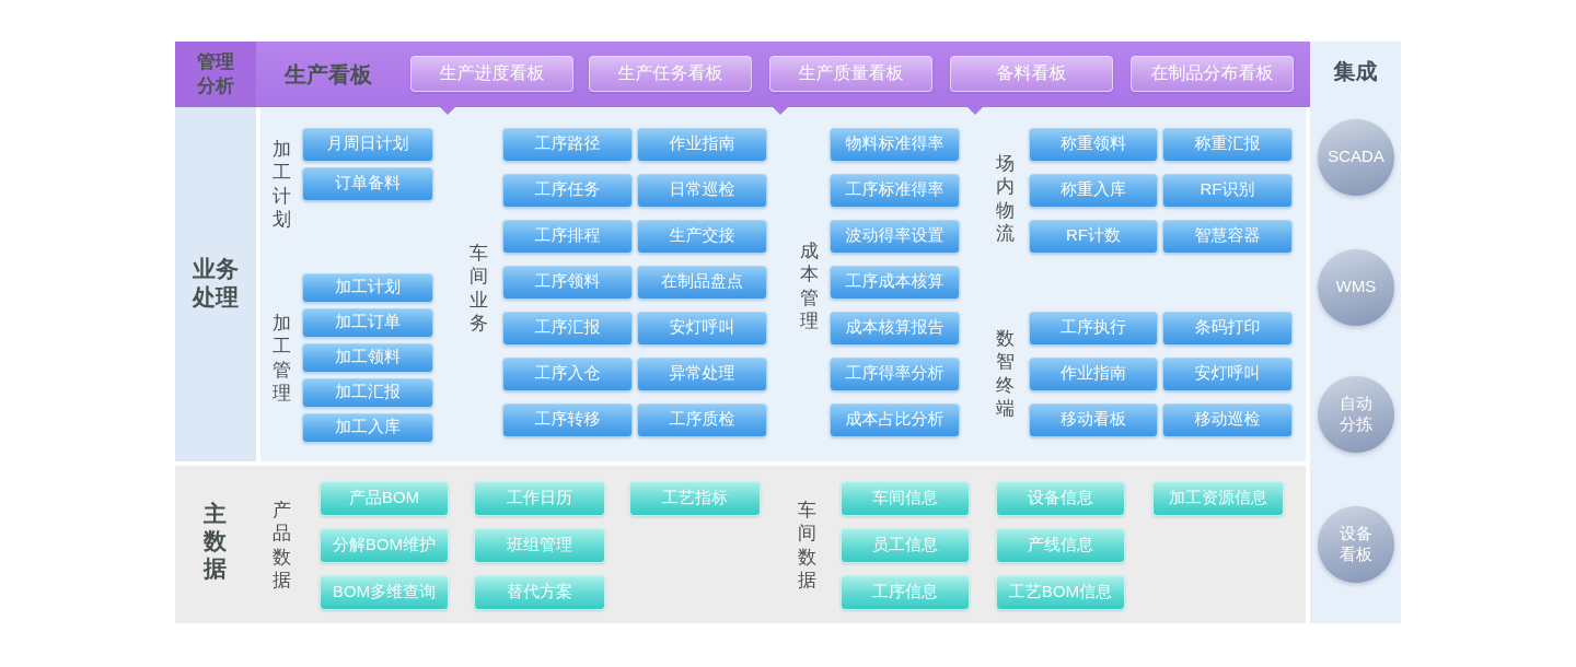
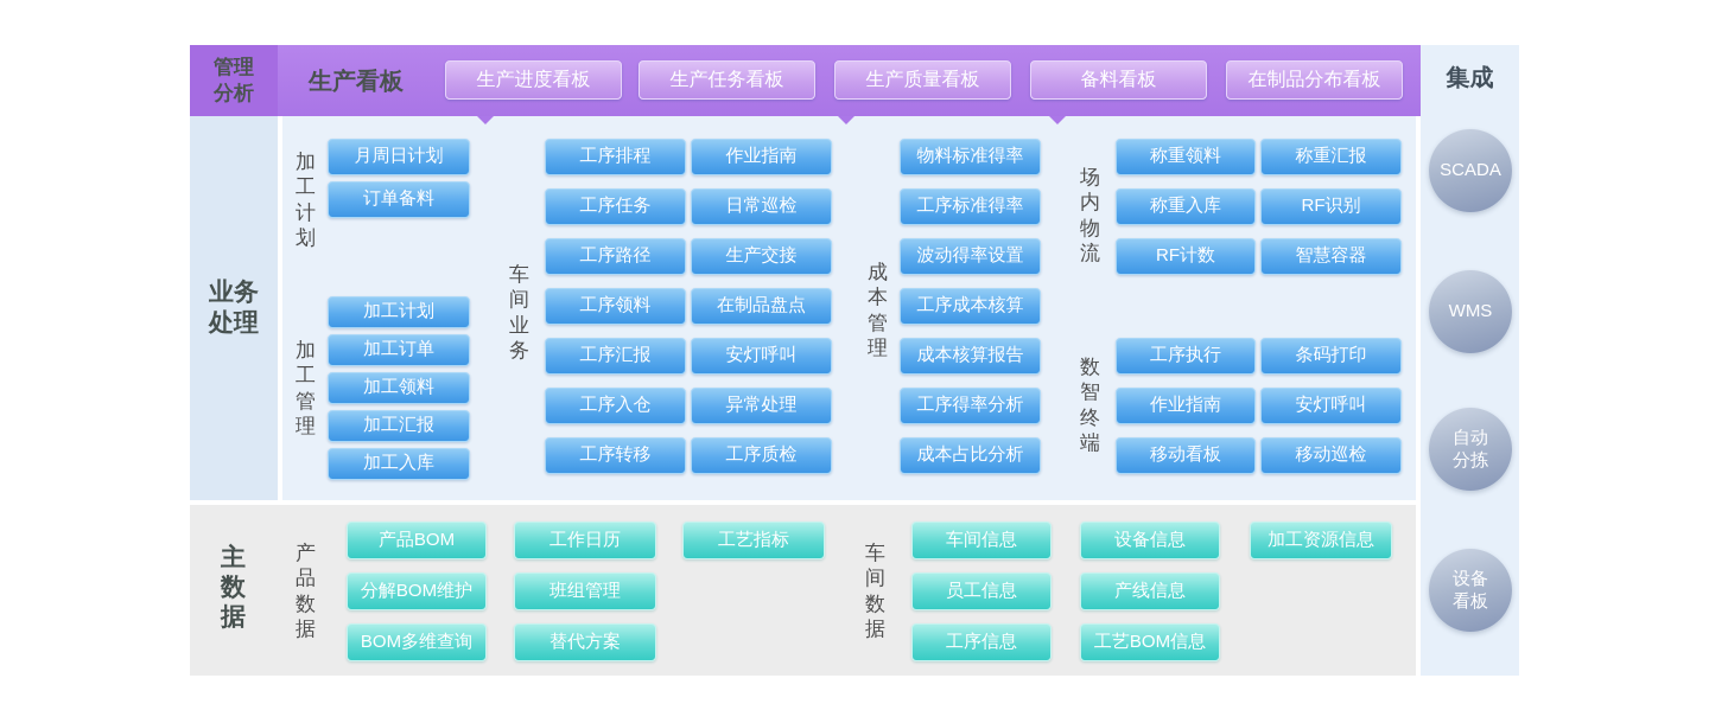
  管理
  分析
  生产看板
  生产进度看板
  生产任务看板
  生产质量看板
  备料看板
  在制品分布看板
  业务
  处理
  加工计划
  月周日计划
  订单备料
  加工管理
  加工计划
  加工订单
  加工领料
  加工汇报
  加工入库
  车间业务
- 工序路径
+ 工序排程
  工序任务
- 工序排程
+ 工序路径
  工序领料
  工序汇报
  工序入仓
  工序转移
  作业指南
  日常巡检
  生产交接
  在制品盘点
  安灯呼叫
  异常处理
  工序质检
  成本管理
  物料标准得率
  工序标准得率
  波动得率设置
  工序成本核算
  成本核算报告
  工序得率分析
  成本占比分析
  场内物流
  称重领料
  称重入库
  RF计数
  称重汇报
  RF识别
  智慧容器
  数智终端
  工序执行
  作业指南
  移动看板
  条码打印
  安灯呼叫
  移动巡检
  主数据
  产品数据
  产品BOM
  分解BOM维护
  BOM多维查询
  工作日历
  班组管理
  替代方案
  工艺指标
  车间数据
  车间信息
  员工信息
  工序信息
  设备信息
  产线信息
  工艺BOM信息
  加工资源信息
  集成
  SCADA
  WMS
  自动
  分拣
  设备
  看板
